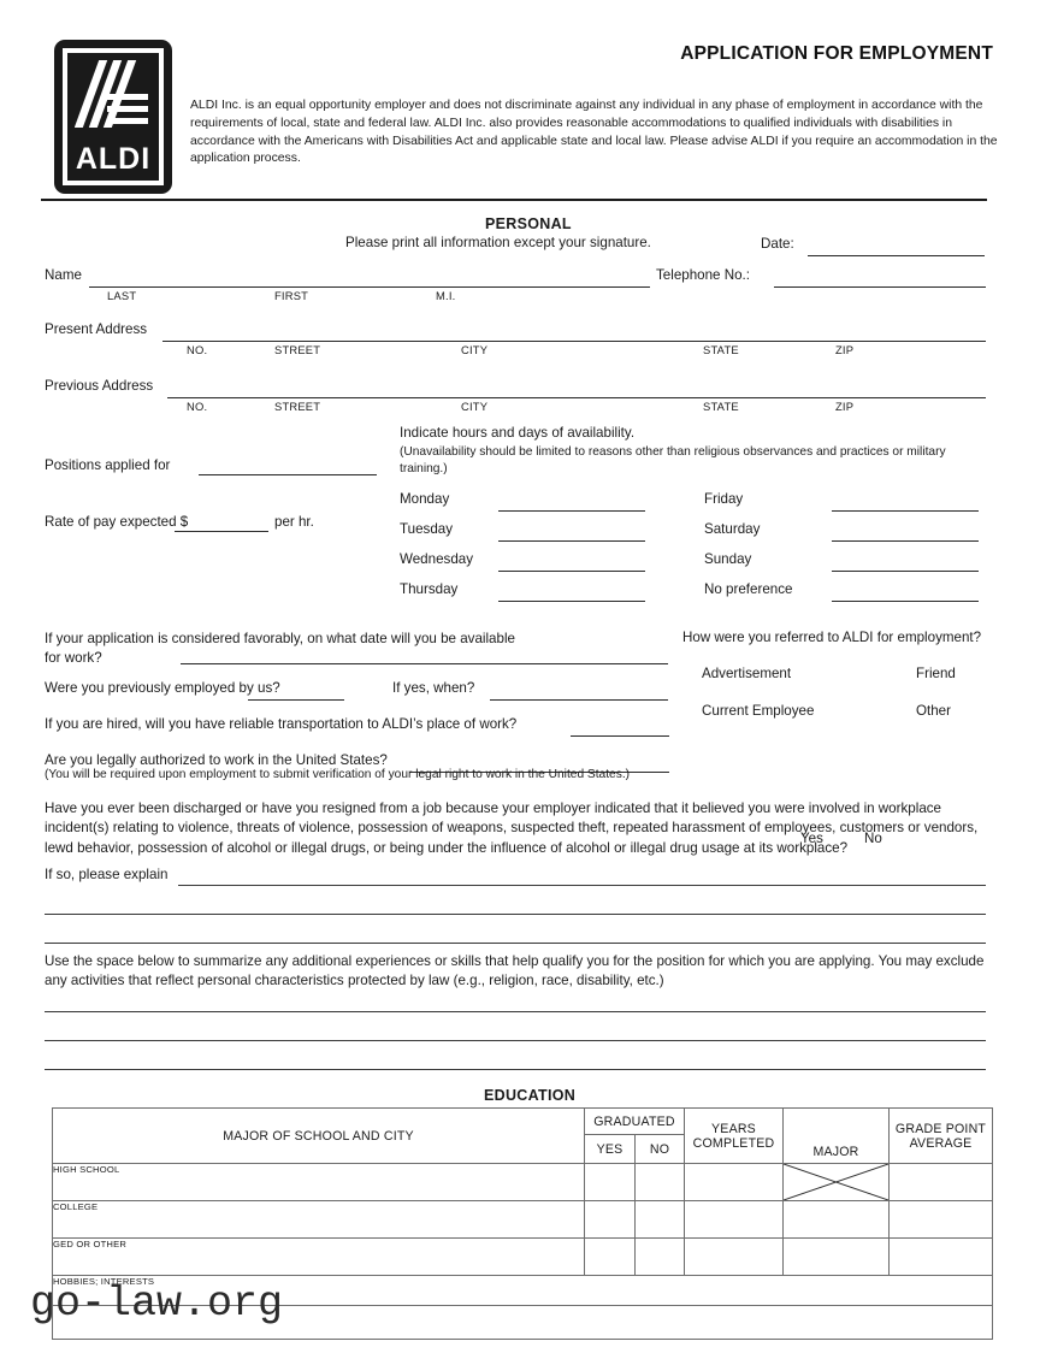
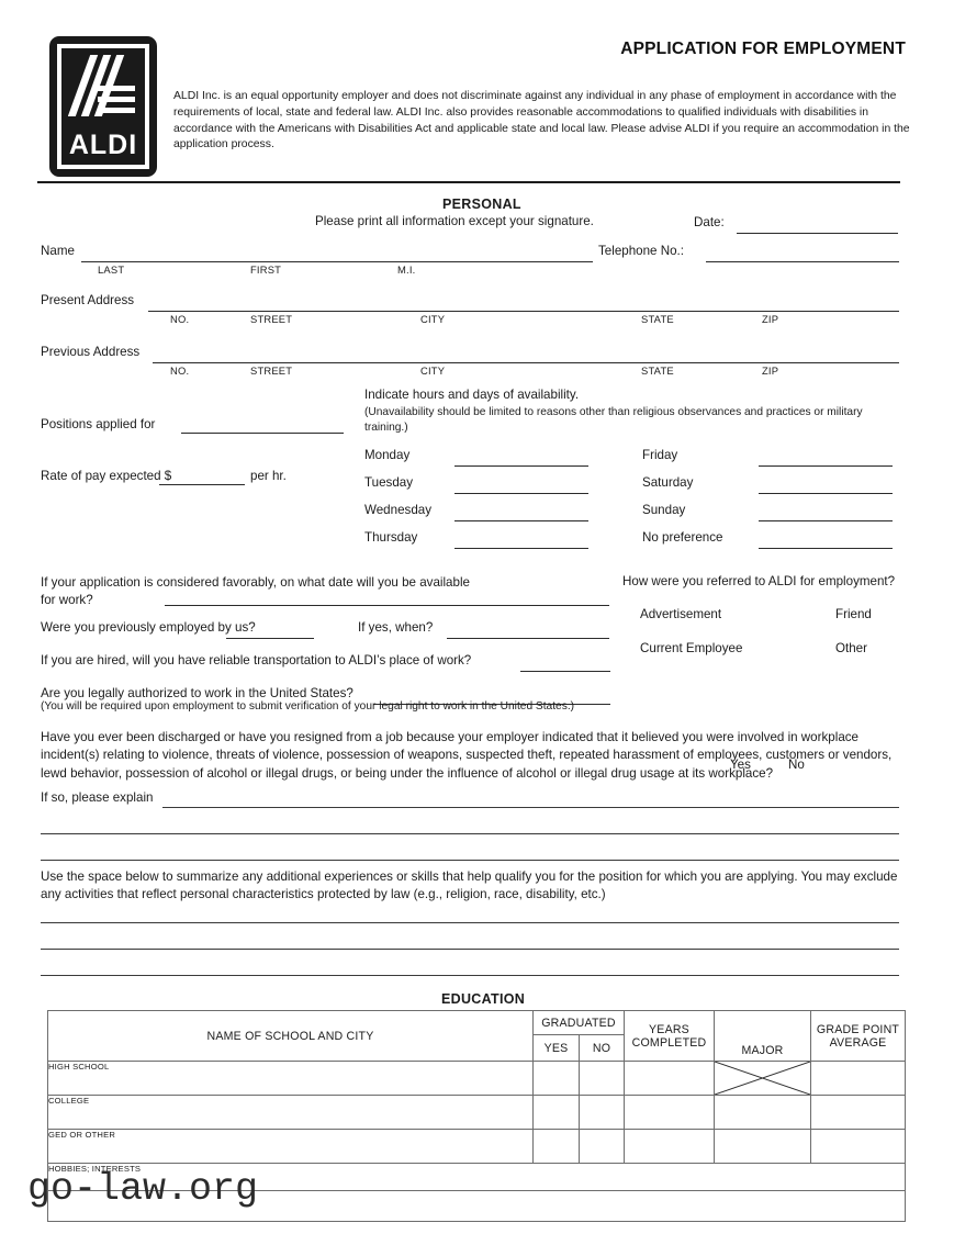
  ALDI
  APPLICATION FOR EMPLOYMENT
  ALDI Inc. is an equal opportunity employer and does not discriminate against any individual in any phase of employment in accordance with the requirements of local, state and federal law. ALDI Inc. also provides reasonable accommodations to qualified individuals with disabilities in accordance with the Americans with Disabilities Act and applicable state and local law. Please advise ALDI if you require an accommodation in the application process.
  PERSONAL
  Please print all information except your signature.
  Date:
  Name
  Telephone No.:
  LAST
  FIRST
  M.I.
  Present Address
  NO.
  STREET
  CITY
  STATE
  ZIP
  Previous Address
  NO.
  STREET
  CITY
  STATE
  ZIP
  Positions applied for
  Rate of pay expected $
  per hr.
  Indicate hours and days of availability.
  (Unavailability should be limited to reasons other than religious observances and practices or military training.)
  Monday
  Tuesday
  Wednesday
  Thursday
  Friday
  Saturday
  Sunday
  No preference
  If your application is considered favorably, on what date will you be available for work?
  Were you previously employed by us?
  If yes, when?
  If you are hired, will you have reliable transportation to ALDI’s place of work?
  Are you legally authorized to work in the United States?
  (You will be required upon employment to submit verification of your legal right to work in the United States.)
  How were you referred to ALDI for employment?
  Advertisement
  Friend
  Current Employee
  Other
  Have you ever been discharged or have you resigned from a job because your employer indicated that it believed you were involved in workplace incident(s) relating to violence, threats of violence, possession of weapons, suspected theft, repeated harassment of employees, customers or vendors, lewd behavior, possession of alcohol or illegal drugs, or being under the influence of alcohol or illegal drug usage at its workplace?
  Yes
  No
  If so, please explain
  Use the space below to summarize any additional experiences or skills that help qualify you for the position for which you are applying. You may exclude any activities that reflect personal characteristics protected by law (e.g., religion, race, disability, etc.)
  EDUCATION
- MAJOR OF SCHOOL AND CITY	GRADUATED	YEARS COMPLETED	MAJOR	GRADE POINT AVERAGE
+ NAME OF SCHOOL AND CITY	GRADUATED	YEARS COMPLETED	MAJOR	GRADE POINT AVERAGE
  YES	NO
  HIGH SCHOOL
  COLLEGE
  GED OR OTHER
  HOBBIES; INTERESTS
  go-law.org
